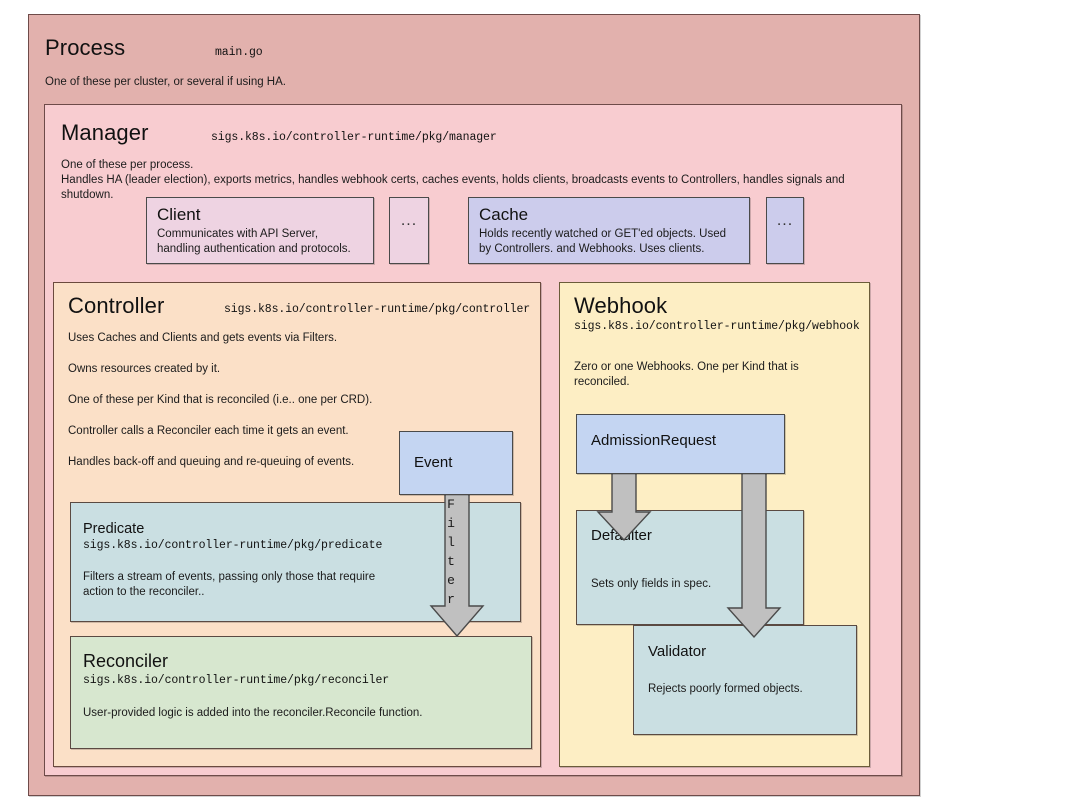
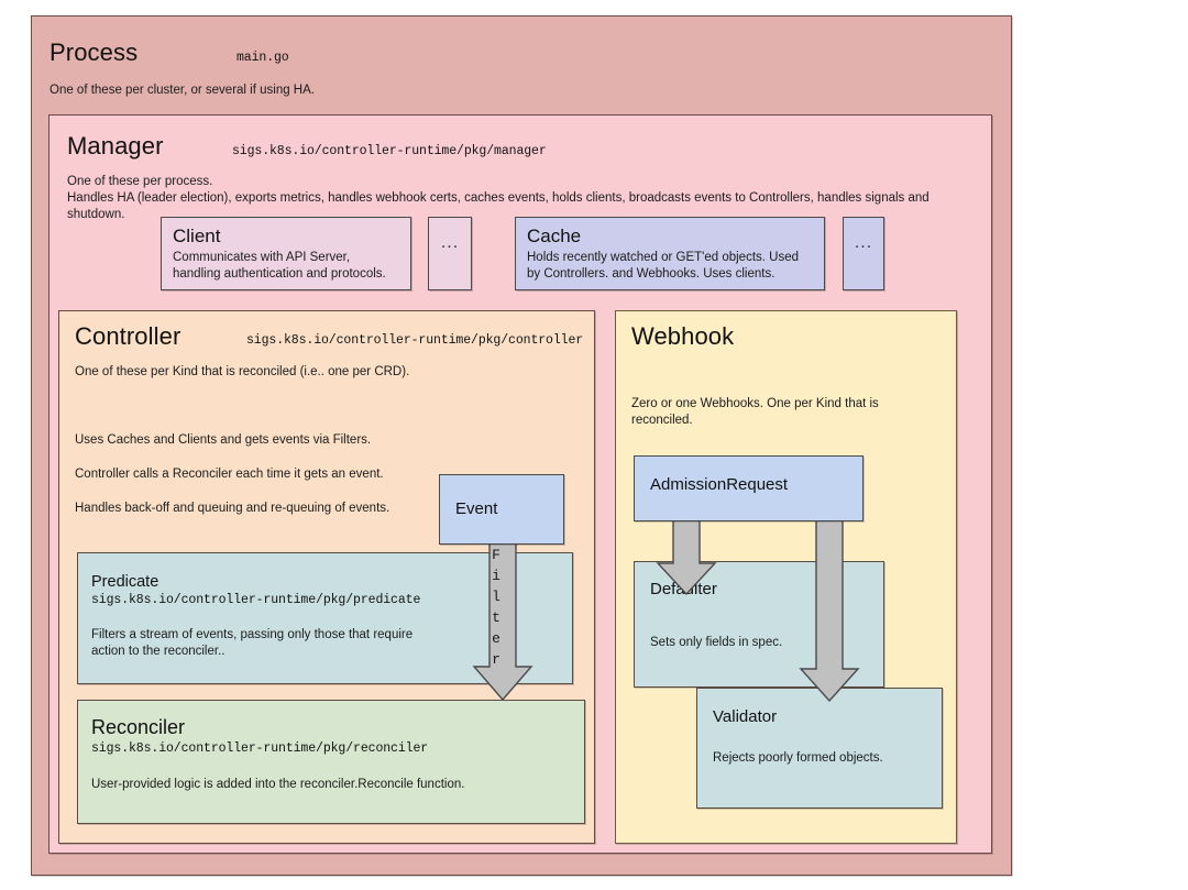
  Process
  main.go
  One of these per cluster, or several if using HA.
  Manager
  sigs.k8s.io/controller-runtime/pkg/manager
  One of these per process.
  Handles HA (leader election), exports metrics, handles webhook certs, caches events, holds clients, broadcasts events to Controllers, handles signals and
  shutdown.
  Client
  Communicates with API Server,
  handling authentication and protocols.
  ...
  Cache
  Holds recently watched or GET'ed objects. Used
  by Controllers. and Webhooks. Uses clients.
  ...
  Controller
  sigs.k8s.io/controller-runtime/pkg/controller
- Uses Caches and Clients and gets events via Filters.
+ One of these per Kind that is reconciled (i.e.. one per CRD).
- Owns resources created by it.
- One of these per Kind that is reconciled (i.e.. one per CRD).
+ Uses Caches and Clients and gets events via Filters.
  Controller calls a Reconciler each time it gets an event.
  Handles back-off and queuing and re-queuing of events.
  Event
  Predicate
  sigs.k8s.io/controller-runtime/pkg/predicate
  Filters a stream of events, passing only those that require
  action to the reconciler..
  F
  i
  l
  t
  e
  r
  Reconciler
  sigs.k8s.io/controller-runtime/pkg/reconciler
  User-provided logic is added into the reconciler.Reconcile function.
  Webhook
- sigs.k8s.io/controller-runtime/pkg/webhook
  Zero or one Webhooks. One per Kind that is
  reconciled.
  AdmissionRequest
  Defalter
  Sets only fields in spec.
  Validator
  Rejects poorly formed objects.
